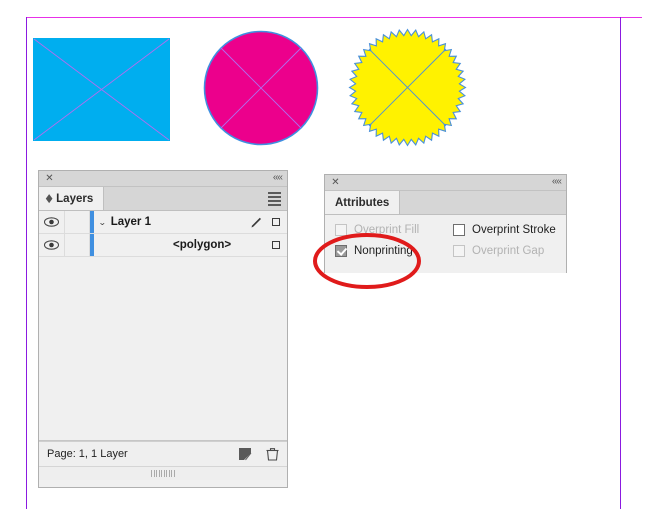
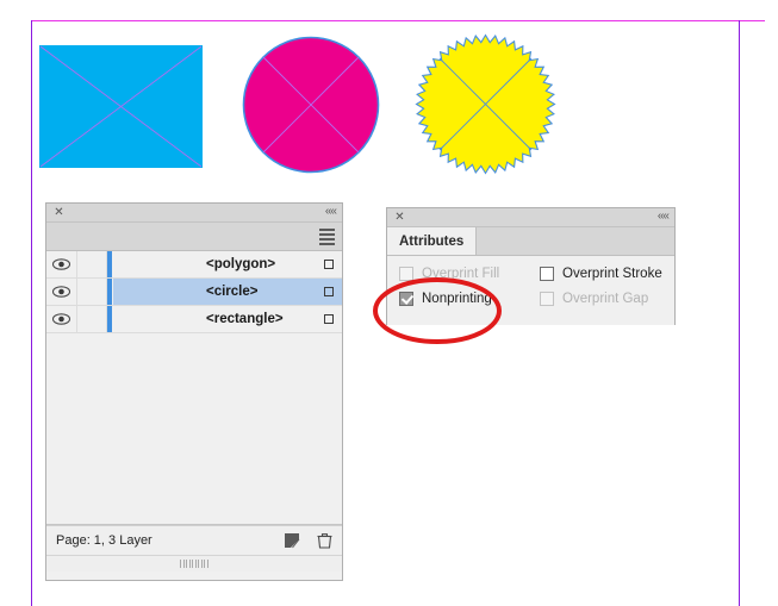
  ✕
  ««
- ◆
- Layers
- ⌄
- Layer 1
  <polygon>
+ <circle>
+ <rectangle>
- Page: 1, 1 Layer
+ Page: 1, 3 Layer
  ✕
  ««
  Attributes
  Overprint Fill
  Overprint Stroke
  Nonprinting
  Overprint Gap
